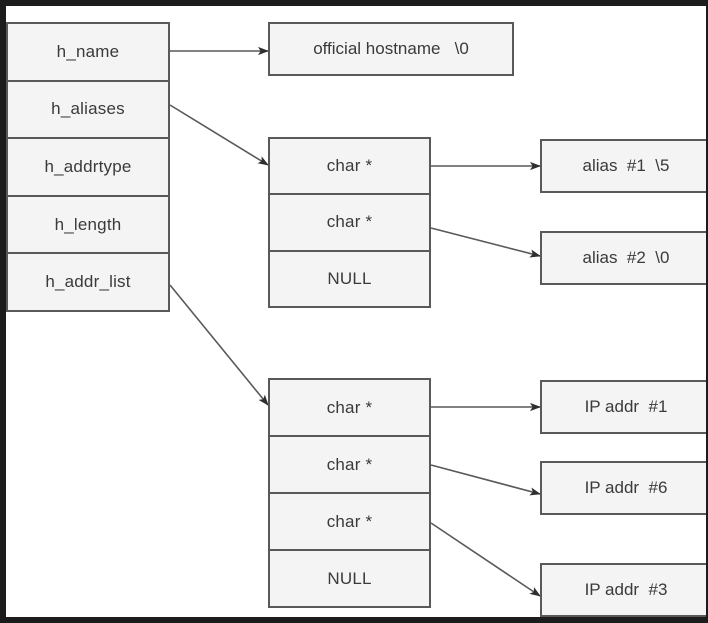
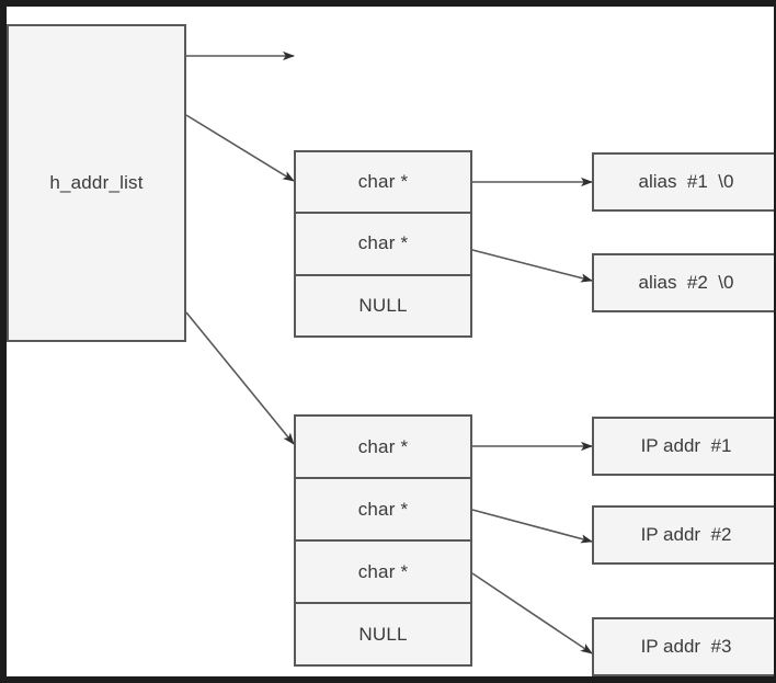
- h_name
- h_aliases
- h_addrtype
- h_length
  h_addr_list
- official hostname \0
  char *
  char *
  NULL
- alias #1 \5
+ alias #1 \0
  alias #2 \0
  char *
  char *
  char *
  NULL
  IP addr #1
- IP addr #6
+ IP addr #2
  IP addr #3
